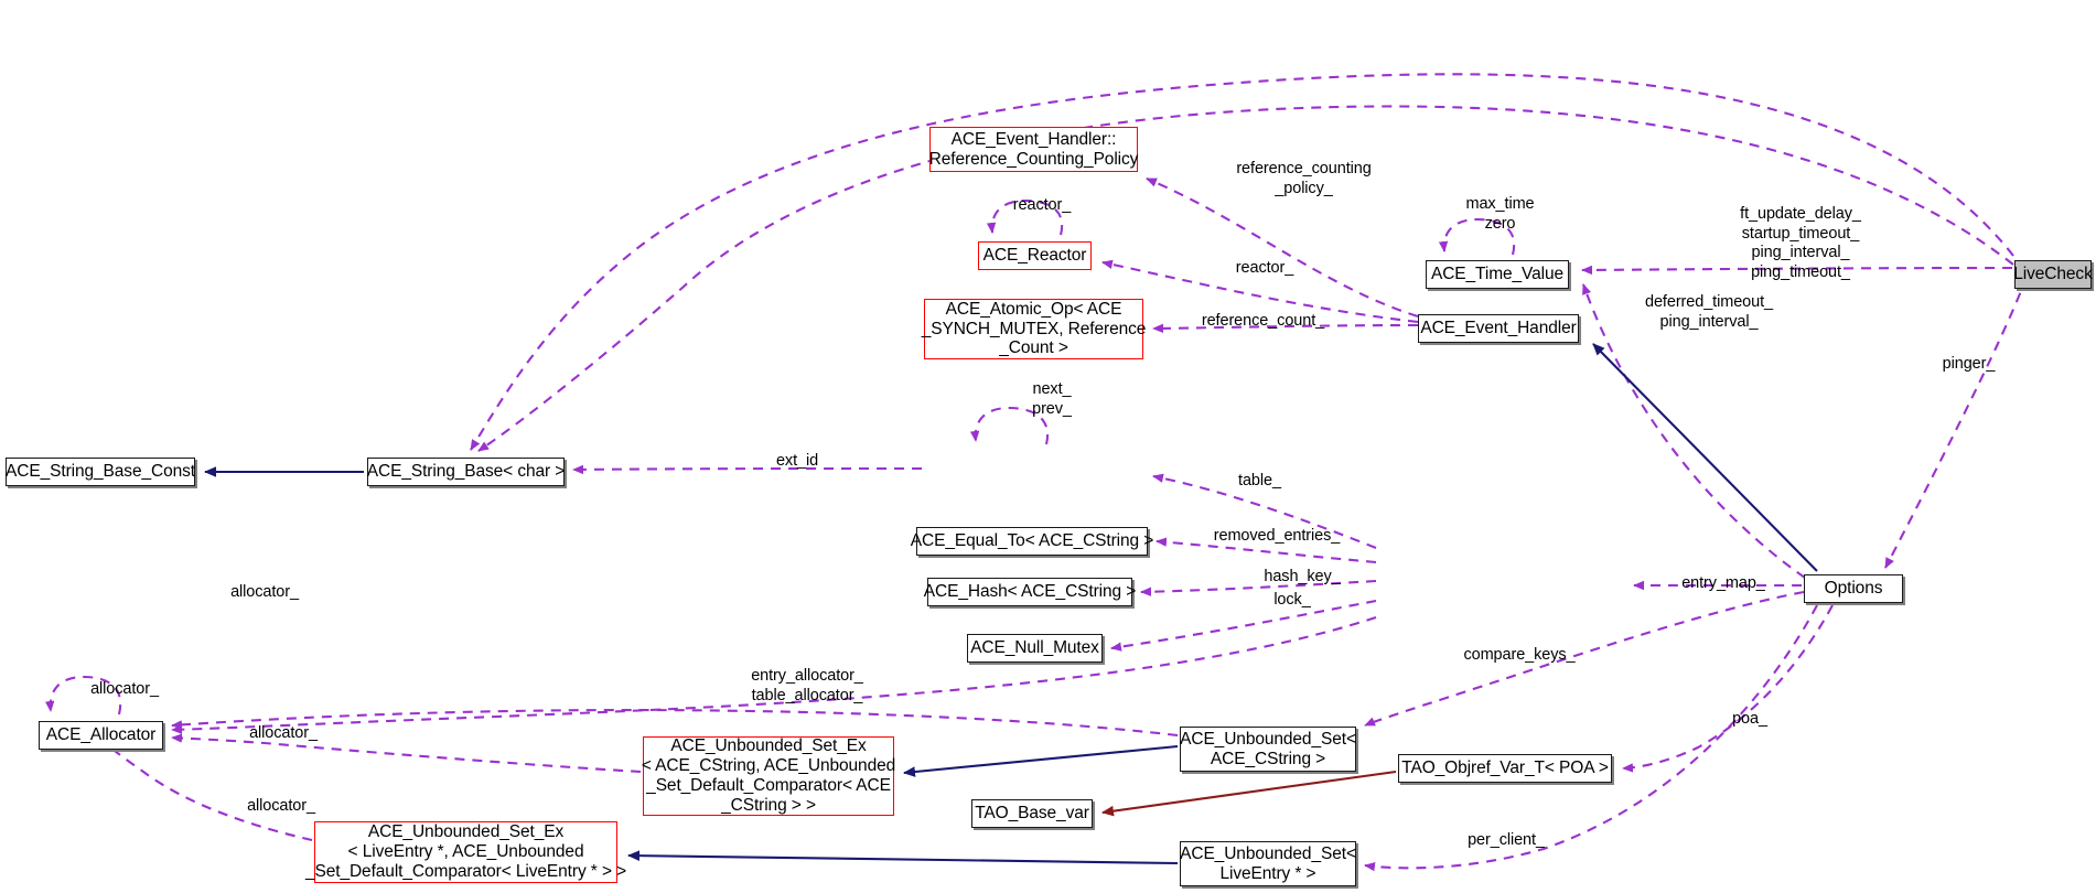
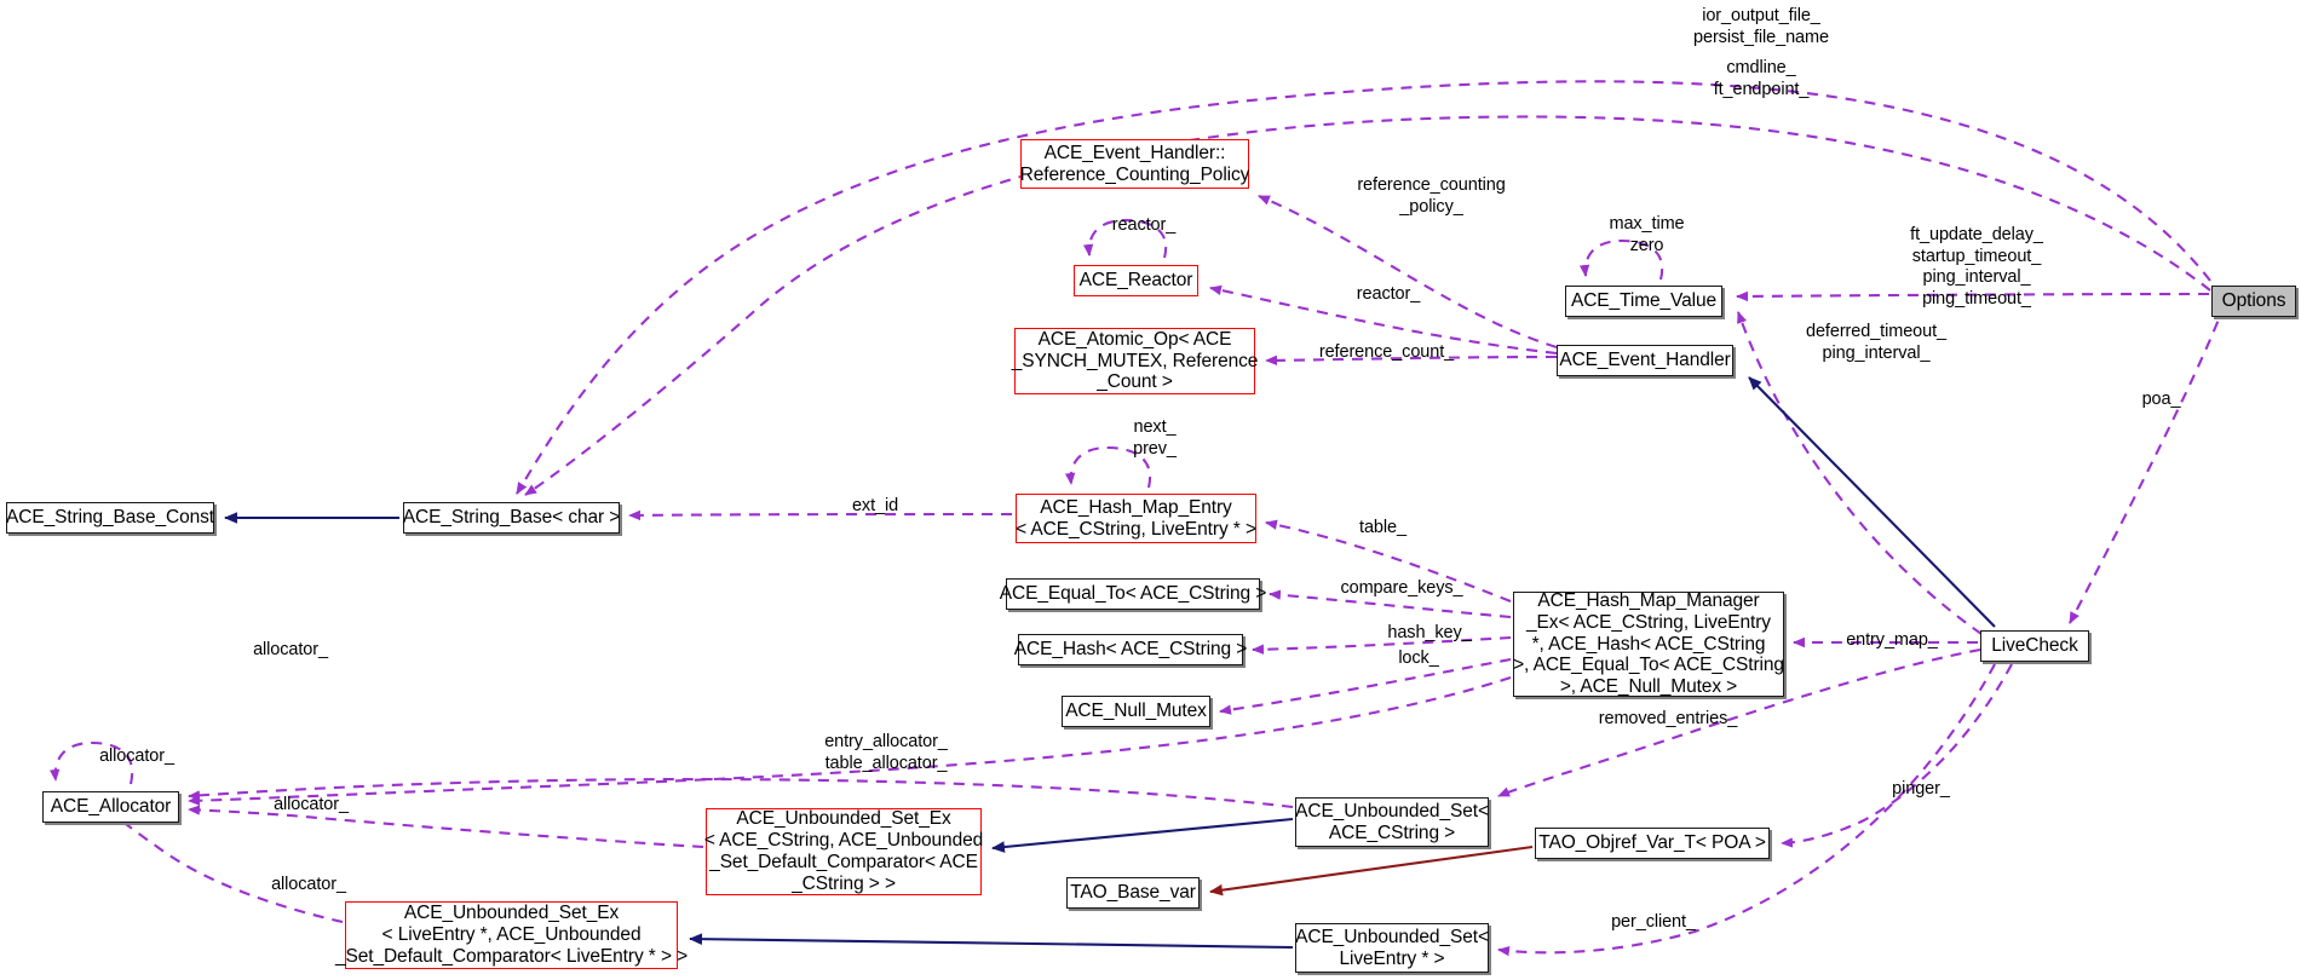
  ACE_Event_Handler::
  Reference_Counting_Policy
  ACE_Reactor
  ACE_Atomic_Op< ACE
  _SYNCH_MUTEX, Reference
  _Count >
  ACE_Time_Value
  ACE_Event_Handler
- LiveCheck
+ Options
  ACE_String_Base_Const
  ACE_String_Base< char >
+ ACE_Hash_Map_Entry
+ < ACE_CString, LiveEntry * >
  ACE_Equal_To< ACE_CString >
  ACE_Hash< ACE_CString >
  ACE_Null_Mutex
+ ACE_Hash_Map_Manager
+ _Ex< ACE_CString, LiveEntry
+ *, ACE_Hash< ACE_CString
+ >, ACE_Equal_To< ACE_CString
+ >, ACE_Null_Mutex >
- Options
+ LiveCheck
  ACE_Allocator
  ACE_Unbounded_Set_Ex
  < ACE_CString, ACE_Unbounded
  _Set_Default_Comparator< ACE
  _CString > >
  ACE_Unbounded_Set<
  ACE_CString >
  TAO_Objref_Var_T< POA >
  TAO_Base_var
  ACE_Unbounded_Set_Ex
  < LiveEntry *, ACE_Unbounded
  _Set_Default_Comparator< LiveEntry * > >
  ACE_Unbounded_Set<
  LiveEntry * >
+ ior_output_file_
+ persist_file_name
+ cmdline_
+ ft_endpoint_
  reference_counting
  _policy_
  reactor_
  max_time
  zero
  ft_update_delay_
  startup_timeout_
  ping_interval_
  ping_timeout_
  reactor_
  deferred_timeout_
  ping_interval_
  reference_count_
- pinger_
+ poa_
  next_
  prev_
  ext_id
  table_
- removed_entries_
+ compare_keys_
  entry_map_
  allocator_
  hash_key_
  lock_
- compare_keys_
+ removed_entries_
  entry_allocator_
  table_allocator_
  allocator_
- poa_
+ pinger_
  allocator_
  allocator_
  per_client_
